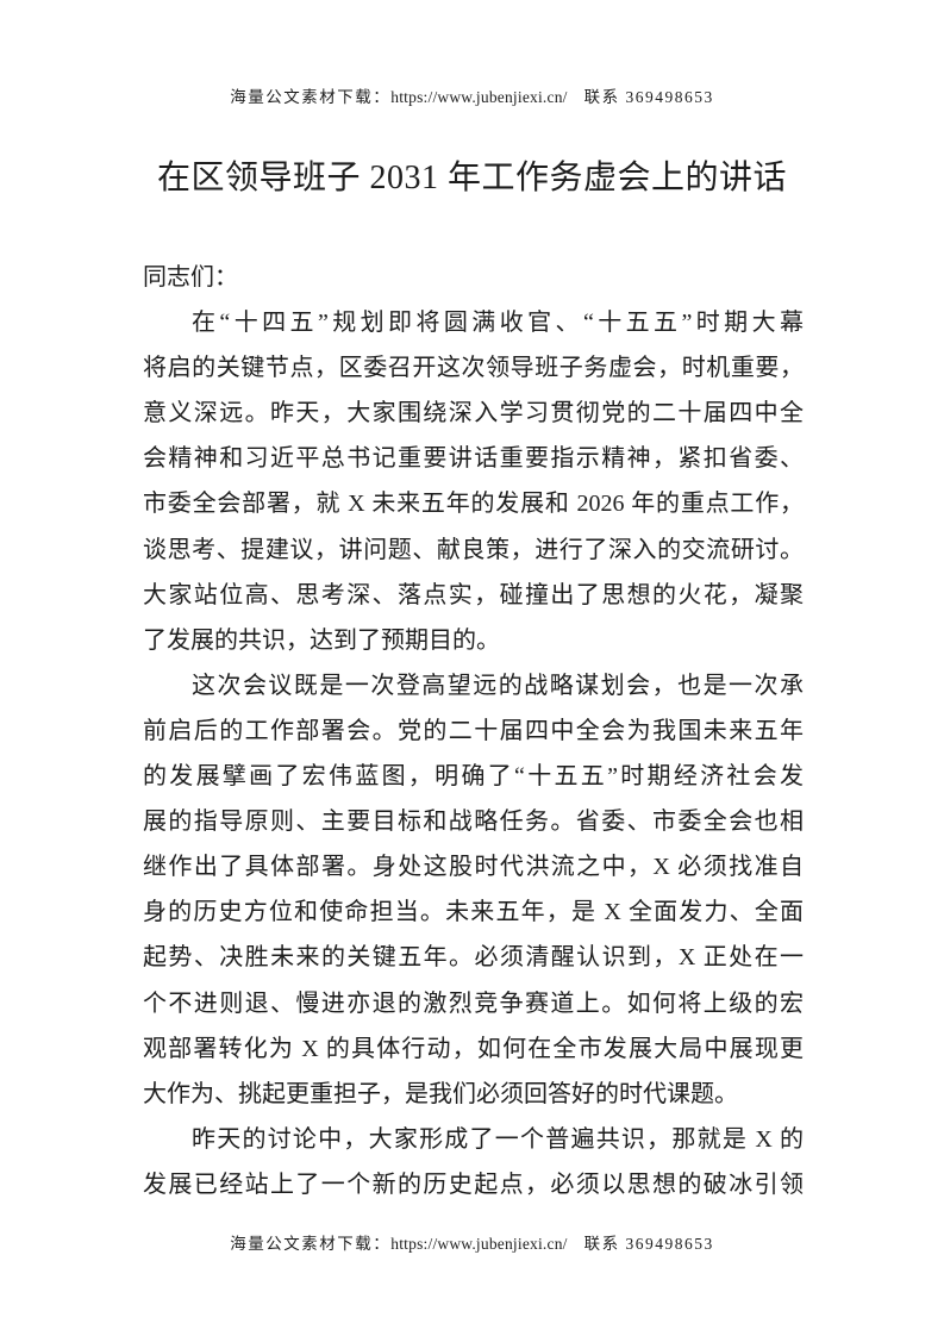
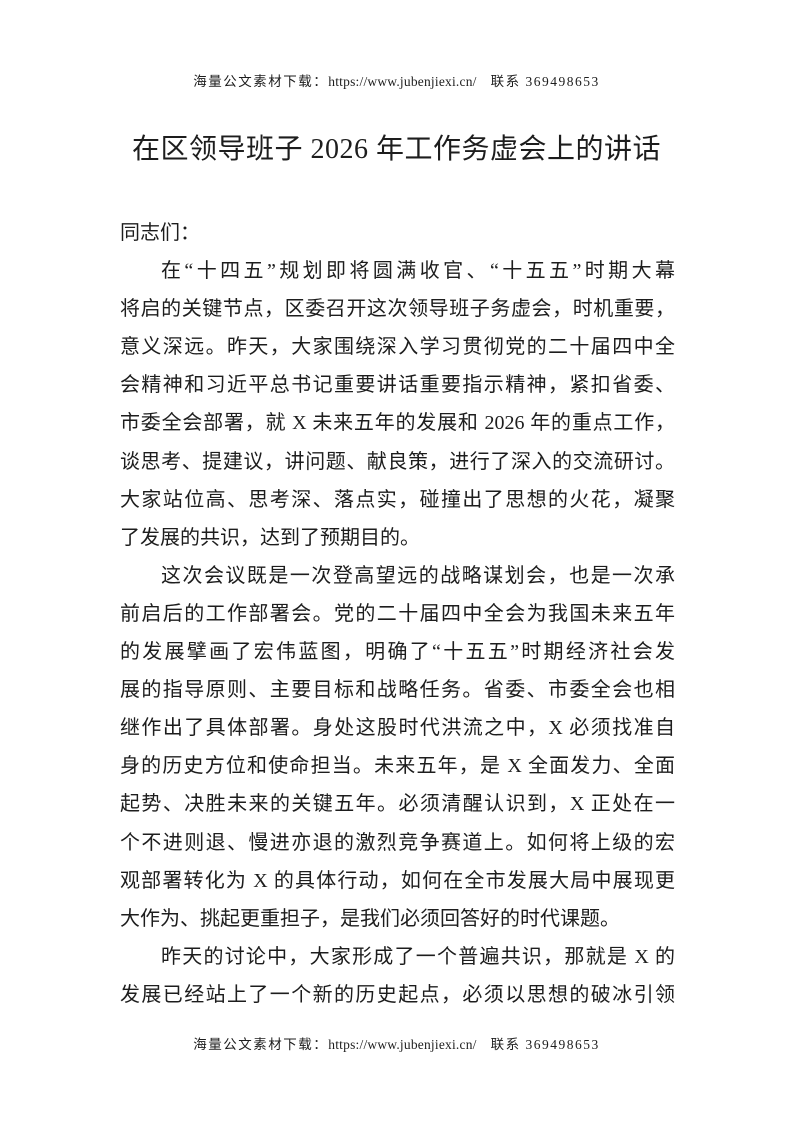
  海量公文素材下载：https://www.jubenjiexi.cn/ 联系 369498653
- 在区领导班子 2031 年工作务虚会上的讲话
+ 在区领导班子 2026 年工作务虚会上的讲话
  同志们：
  在“十四五”规划即将圆满收官、“十五五”时期大幕
  将启的关键节点，区委召开这次领导班子务虚会，时机重要，
  意义深远。昨天，大家围绕深入学习贯彻党的二十届四中全
  会精神和习近平总书记重要讲话重要指示精神，紧扣省委、
  市委全会部署，就 X 未来五年的发展和 2026 年的重点工作，
  谈思考、提建议，讲问题、献良策，进行了深入的交流研讨。
  大家站位高、思考深、落点实，碰撞出了思想的火花，凝聚
  了发展的共识，达到了预期目的。
  这次会议既是一次登高望远的战略谋划会，也是一次承
  前启后的工作部署会。党的二十届四中全会为我国未来五年
  的发展擘画了宏伟蓝图，明确了“十五五”时期经济社会发
  展的指导原则、主要目标和战略任务。省委、市委全会也相
  继作出了具体部署。身处这股时代洪流之中，X 必须找准自
  身的历史方位和使命担当。未来五年，是 X 全面发力、全面
  起势、决胜未来的关键五年。必须清醒认识到，X 正处在一
  个不进则退、慢进亦退的激烈竞争赛道上。如何将上级的宏
  观部署转化为 X 的具体行动，如何在全市发展大局中展现更
  大作为、挑起更重担子，是我们必须回答好的时代课题。
  昨天的讨论中，大家形成了一个普遍共识，那就是 X 的
  发展已经站上了一个新的历史起点，必须以思想的破冰引领
  海量公文素材下载：https://www.jubenjiexi.cn/ 联系 369498653
